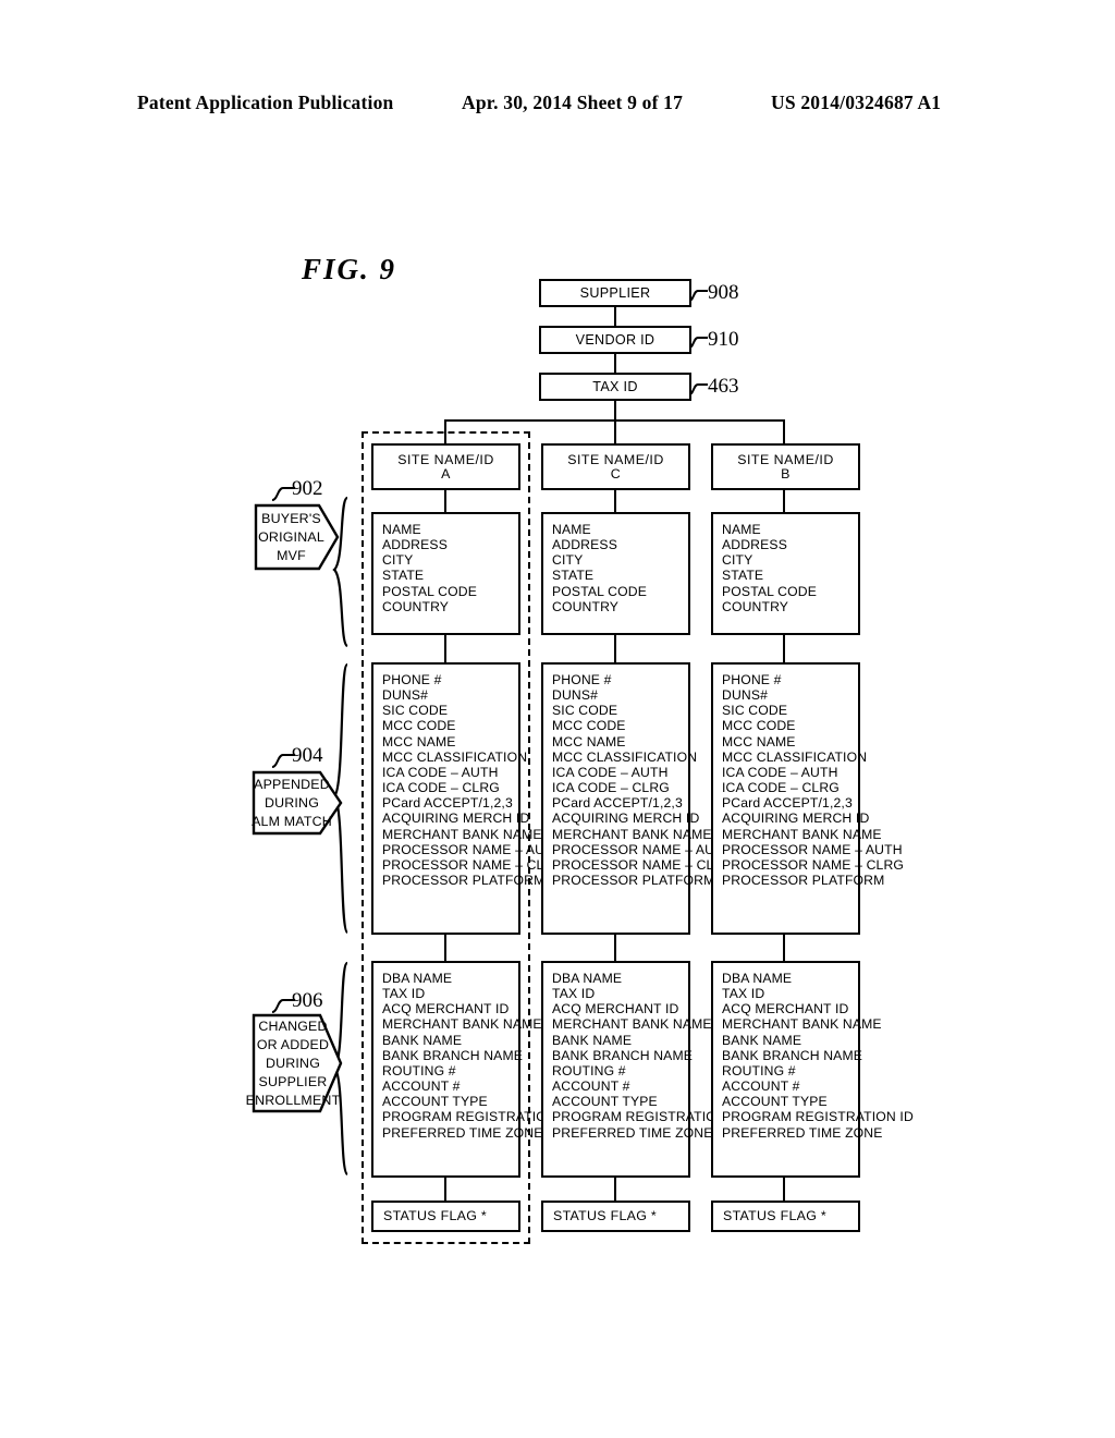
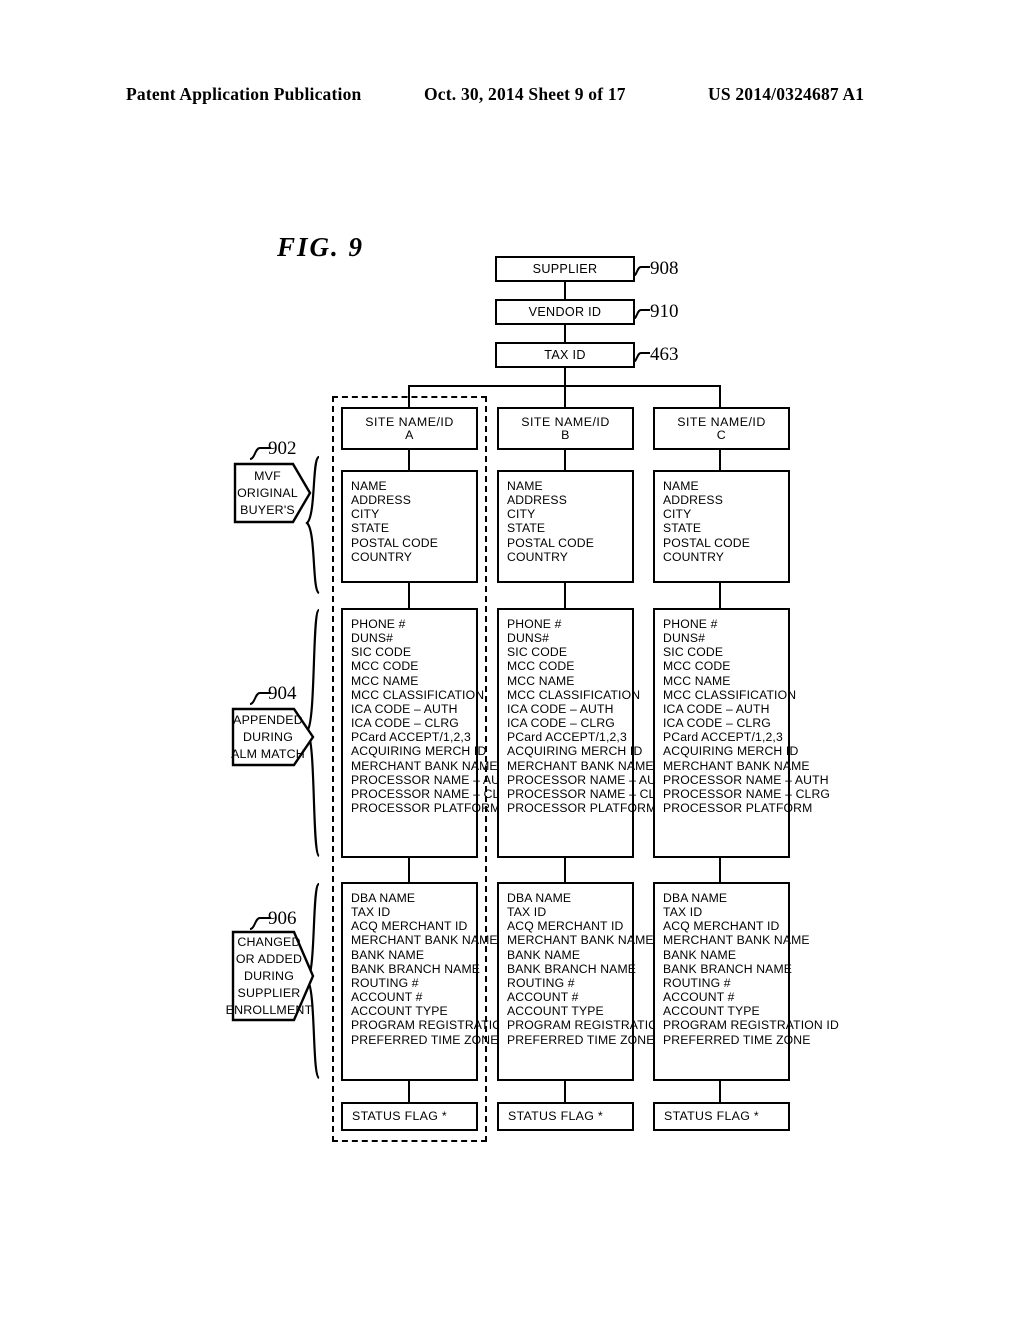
  Patent Application Publication
- Apr. 30, 2014 Sheet 9 of 17
+ Oct. 30, 2014 Sheet 9 of 17
  US 2014/0324687 A1
  FIG. 9
  SUPPLIER
  908
  VENDOR ID
  910
  TAX ID
  463
  902
- BUYER'S
+ MVF
  ORIGINAL
- MVF
+ BUYER'S
  904
  APPENDED
  DURING
  ALM MATCH
  906
  CHANGED
  OR ADDED
  DURING
  SUPPLIER
  ENROLLMENT
  SITE NAME/ID
  A
  NAME
  ADDRESS
  CITY
  STATE
  POSTAL CODE
  COUNTRY
  PHONE #
  DUNS#
  SIC CODE
  MCC CODE
  MCC NAME
  MCC CLASSIFICATION
  ICA CODE – AUTH
  ICA CODE – CLRG
  PCard ACCEPT/1,2,3
  ACQUIRING MERCH ID
  MERCHANT BANK NAME
  PROCESSOR NAME – AU
  PROCESSOR NAME – CL
  PROCESSOR PLATFORM
  DBA NAME
  TAX ID
  ACQ MERCHANT ID
  MERCHANT BANK NAME
  BANK NAME
  BANK BRANCH NAME
  ROUTING #
  ACCOUNT #
  ACCOUNT TYPE
  PROGRAM REGISTRATI
  PREFERRED TIME ZONE
  STATUS FLAG *
  SITE NAME/ID
- C
+ B
  NAME
  ADDRESS
  CITY
  STATE
  POSTAL CODE
  COUNTRY
  PHONE #
  DUNS#
  SIC CODE
  MCC CODE
  MCC NAME
  MCC CLASSIFICATION
  ICA CODE – AUTH
  ICA CODE – CLRG
  PCard ACCEPT/1,2,3
  ACQUIRING MERCH ID
  MERCHANT BANK NAME
  PROCESSOR NAME – AU
  PROCESSOR NAME – CL
  PROCESSOR PLATFORM
  DBA NAME
  TAX ID
  ACQ MERCHANT ID
  MERCHANT BANK NAME
  BANK NAME
  BANK BRANCH NAME
  ROUTING #
  ACCOUNT #
  ACCOUNT TYPE
  PROGRAM REGISTRATI
  PREFERRED TIME ZONE
  STATUS FLAG *
  SITE NAME/ID
- B
+ C
  NAME
  ADDRESS
  CITY
  STATE
  POSTAL CODE
  COUNTRY
  PHONE #
  DUNS#
  SIC CODE
  MCC CODE
  MCC NAME
  MCC CLASSIFICATION
  ICA CODE – AUTH
  ICA CODE – CLRG
  PCard ACCEPT/1,2,3
  ACQUIRING MERCH ID
  MERCHANT BANK NAME
  PROCESSOR NAME – AUTH
  PROCESSOR NAME – CLRG
  PROCESSOR PLATFORM
  DBA NAME
  TAX ID
  ACQ MERCHANT ID
  MERCHANT BANK NAME
  BANK NAME
  BANK BRANCH NAME
  ROUTING #
  ACCOUNT #
  ACCOUNT TYPE
  PROGRAM REGISTRATION ID
  PREFERRED TIME ZONE
  STATUS FLAG *
